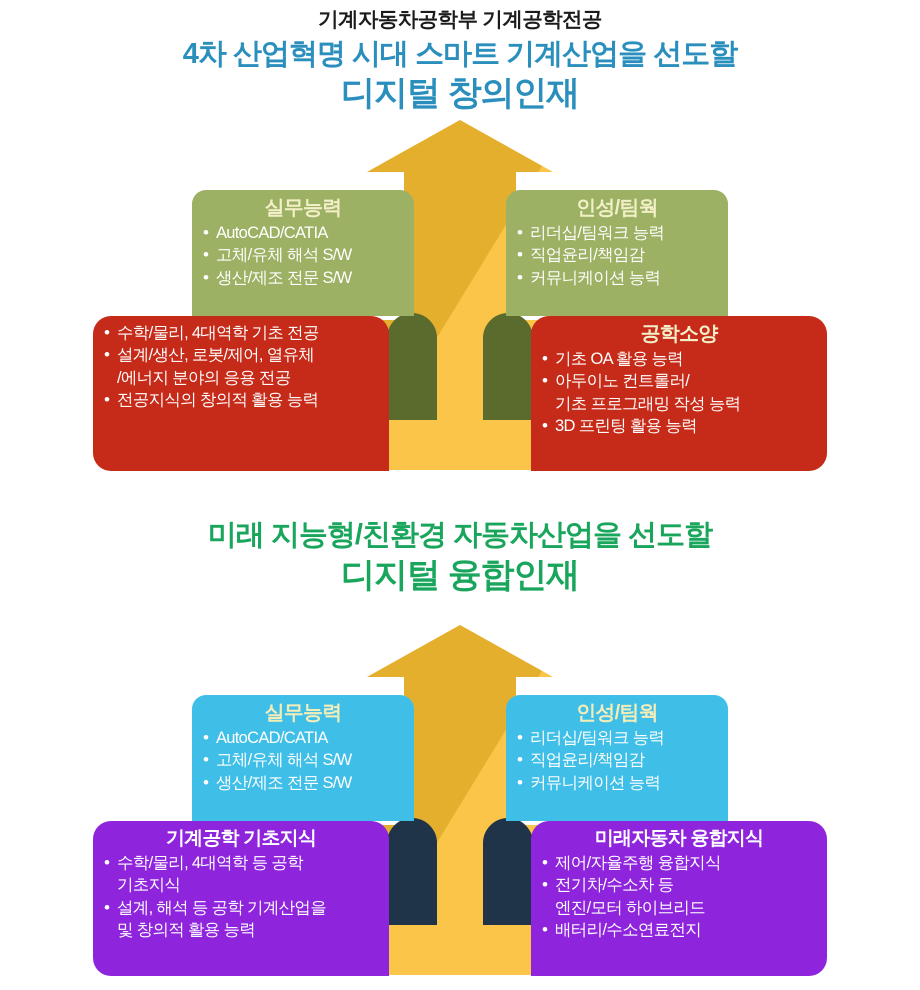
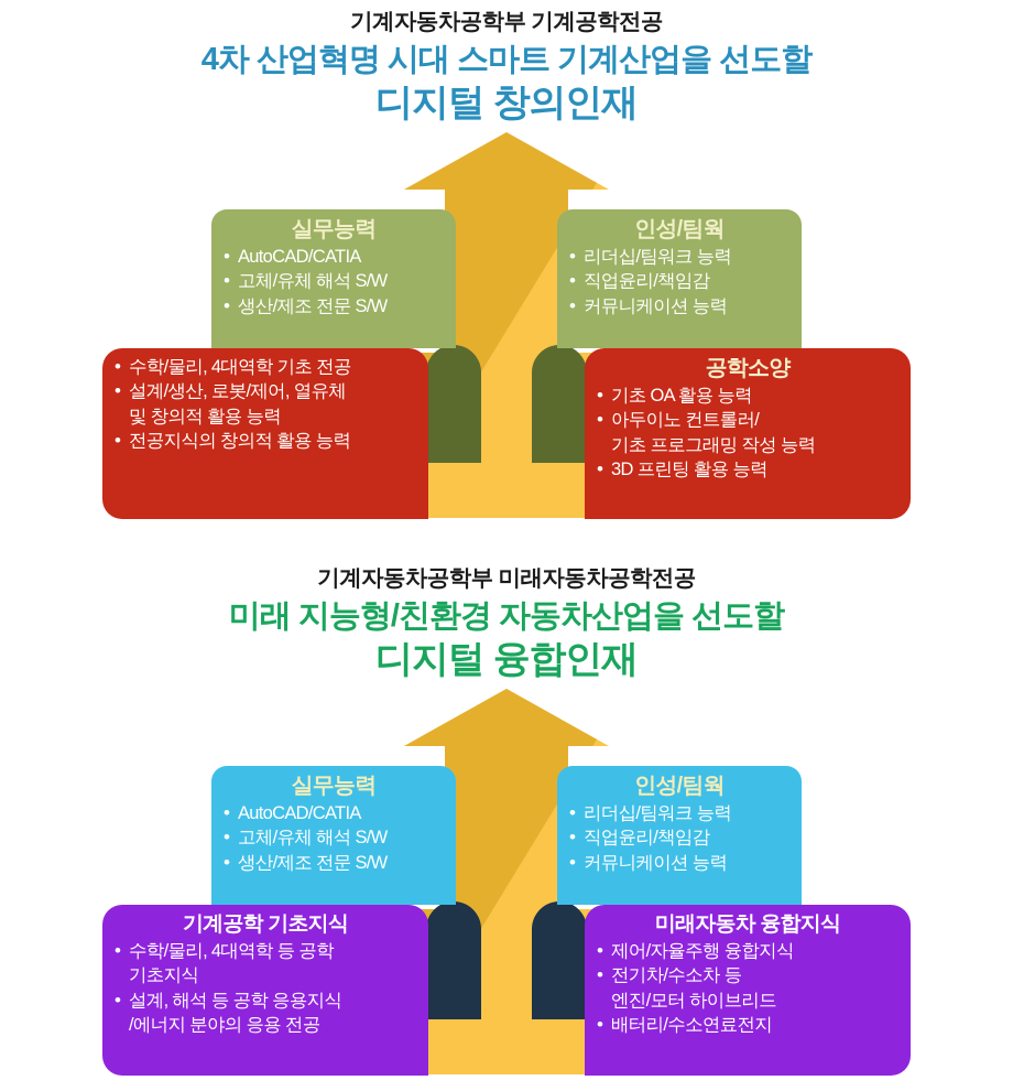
  기계자동차공학부 기계공학전공
  4차 산업혁명 시대 스마트 기계산업을 선도할
  디지털 창의인재
  실무능력
  AutoCAD/CATIA
  고체/유체 해석 S/W
  생산/제조 전문 S/W
  인성/팀웍
  리더십/팀워크 능력
  직업윤리/책임감
  커뮤니케이션 능력
  수학/물리, 4대역학 기초 전공
  설계/생산, 로봇/제어, 열유체
- /에너지 분야의 응용 전공
+ 및 창의적 활용 능력
  전공지식의 창의적 활용 능력
  공학소양
  기초 OA 활용 능력
  아두이노 컨트롤러/
  기초 프로그래밍 작성 능력
  3D 프린팅 활용 능력
+ 기계자동차공학부 미래자동차공학전공
  미래 지능형/친환경 자동차산업을 선도할
  디지털 융합인재
  실무능력
  AutoCAD/CATIA
  고체/유체 해석 S/W
  생산/제조 전문 S/W
  인성/팀웍
  리더십/팀워크 능력
  직업윤리/책임감
  커뮤니케이션 능력
  기계공학 기초지식
  수학/물리, 4대역학 등 공학
  기초지식
- 설계, 해석 등 공학 기계산업을
+ 설계, 해석 등 공학 응용지식
- 및 창의적 활용 능력
+ /에너지 분야의 응용 전공
  미래자동차 융합지식
  제어/자율주행 융합지식
  전기차/수소차 등
  엔진/모터 하이브리드
  배터리/수소연료전지
